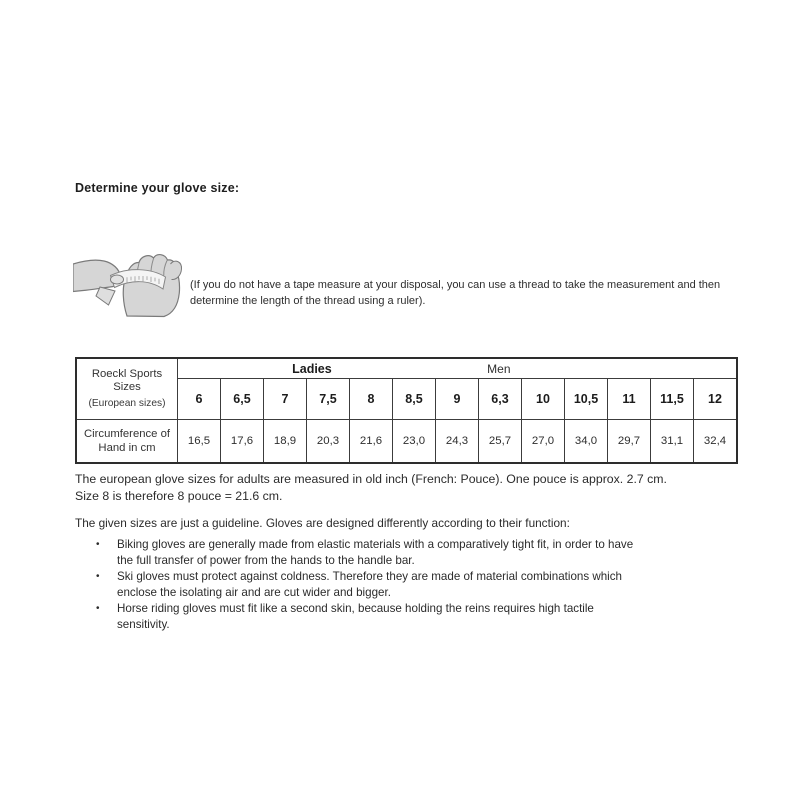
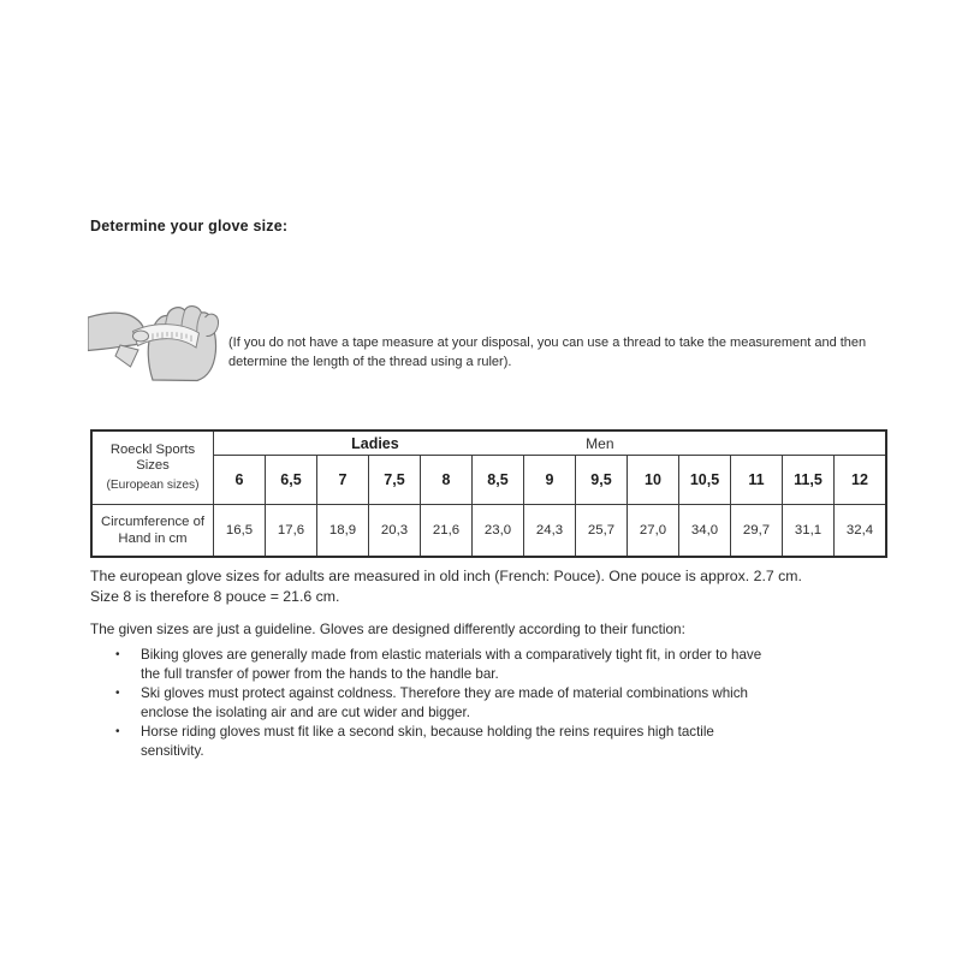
  Determine your glove size:
  (If you do not have a tape measure at your disposal, you can use a thread to take the measurement and then
  determine the length of the thread using a ruler).
  Roeckl Sports Sizes (European sizes)	Ladies Men
- 6	6,5	7	7,5	8	8,5	9	6,3	10	10,5	11	11,5	12
+ 6	6,5	7	7,5	8	8,5	9	9,5	10	10,5	11	11,5	12
  Circumference of Hand in cm	16,5	17,6	18,9	20,3	21,6	23,0	24,3	25,7	27,0	34,0	29,7	31,1	32,4
  The european glove sizes for adults are measured in old inch (French: Pouce). One pouce is approx. 2.7 cm.
  Size 8 is therefore 8 pouce = 21.6 cm.
  The given sizes are just a guideline. Gloves are designed differently according to their function:
  •
  Biking gloves are generally made from elastic materials with a comparatively tight fit, in order to have
  the full transfer of power from the hands to the handle bar.
  •
  Ski gloves must protect against coldness. Therefore they are made of material combinations which
  enclose the isolating air and are cut wider and bigger.
  •
  Horse riding gloves must fit like a second skin, because holding the reins requires high tactile
  sensitivity.
